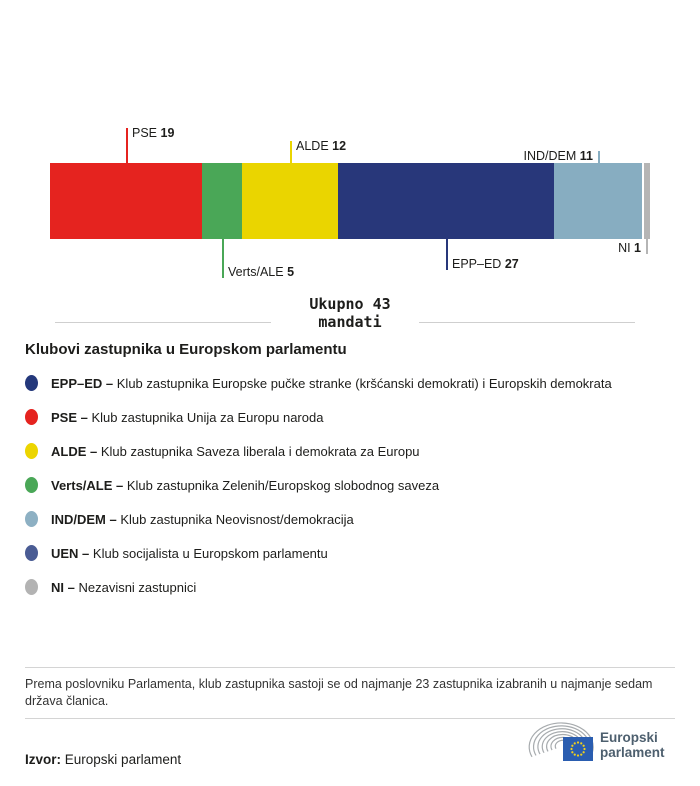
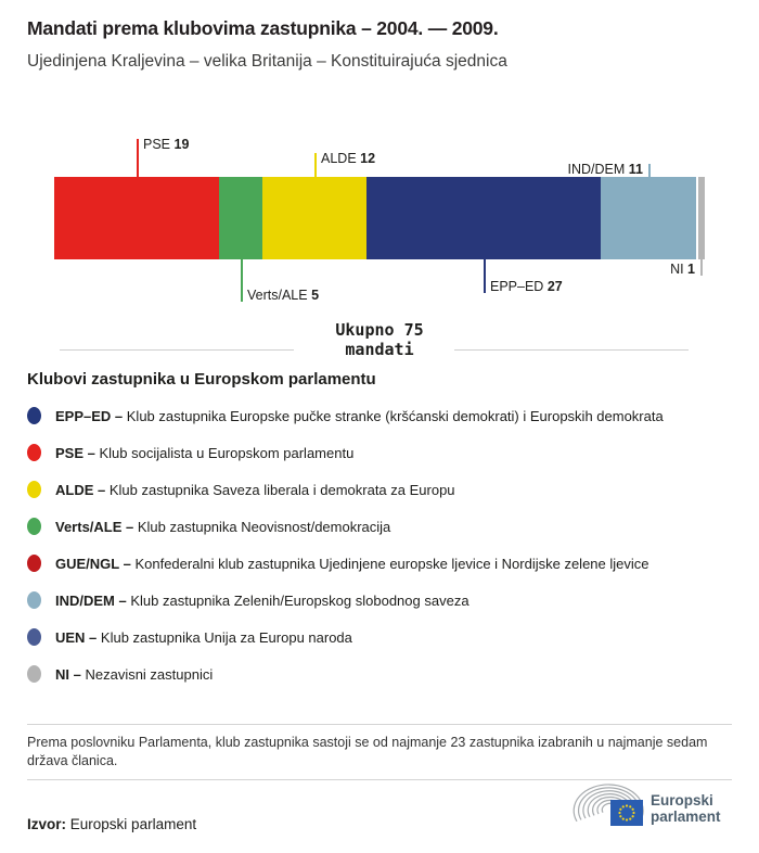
+ Mandati prema klubovima zastupnika – 2004. — 2009.
+ Ujedinjena Kraljevina – velika Britanija – Konstituirajuća sjednica
  PSE 19
  Verts/ALE 5
  ALDE 12
  EPP–ED 27
  IND/DEM 11
  NI 1
- Ukupno 43
+ Ukupno 75
  mandati
  Klubovi zastupnika u Europskom parlamentu
  EPP–ED – Klub zastupnika Europske pučke stranke (kršćanski demokrati) i Europskih demokrata
- PSE – Klub zastupnika Unija za Europu naroda
+ PSE – Klub socijalista u Europskom parlamentu
  ALDE – Klub zastupnika Saveza liberala i demokrata za Europu
- Verts/ALE – Klub zastupnika Zelenih/Europskog slobodnog saveza
+ Verts/ALE – Klub zastupnika Neovisnost/demokracija
+ GUE/NGL – Konfederalni klub zastupnika Ujedinjene europske ljevice i Nordijske zelene ljevice
- IND/DEM – Klub zastupnika Neovisnost/demokracija
+ IND/DEM – Klub zastupnika Zelenih/Europskog slobodnog saveza
- UEN – Klub socijalista u Europskom parlamentu
+ UEN – Klub zastupnika Unija za Europu naroda
  NI – Nezavisni zastupnici
  Prema poslovniku Parlamenta, klub zastupnika sastoji se od najmanje 23 zastupnika izabranih u najmanje sedam država članica.
  Izvor: Europski parlament
  Europski
  parlament
